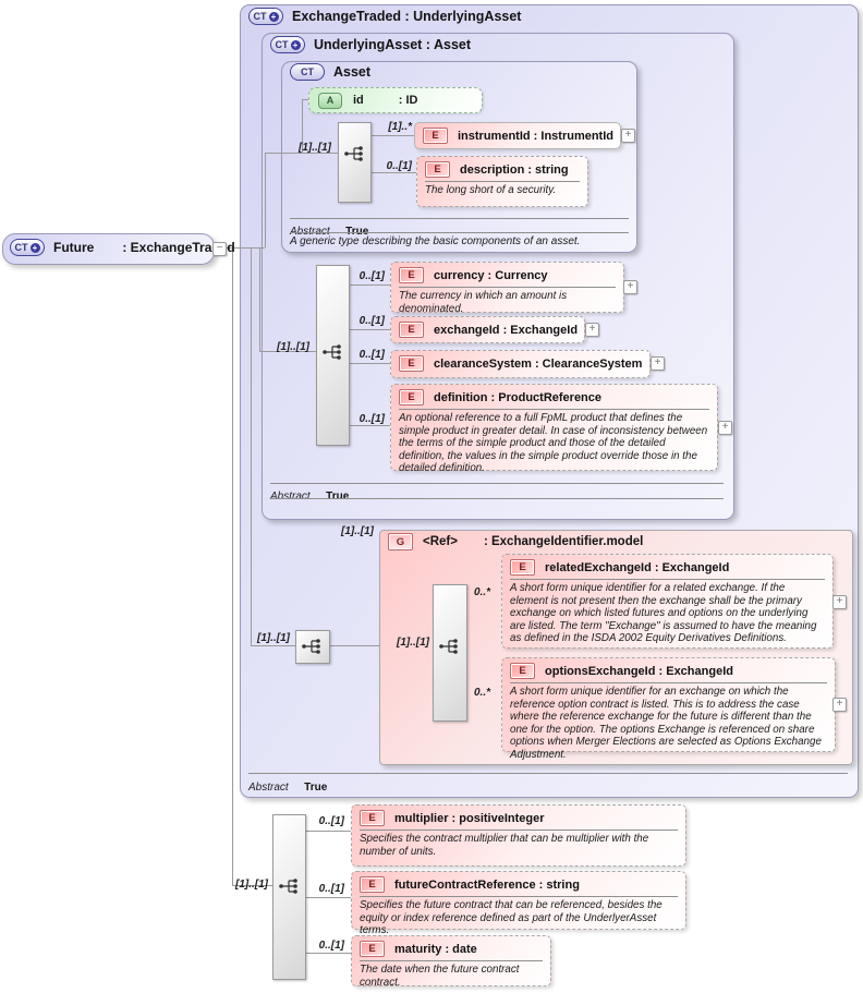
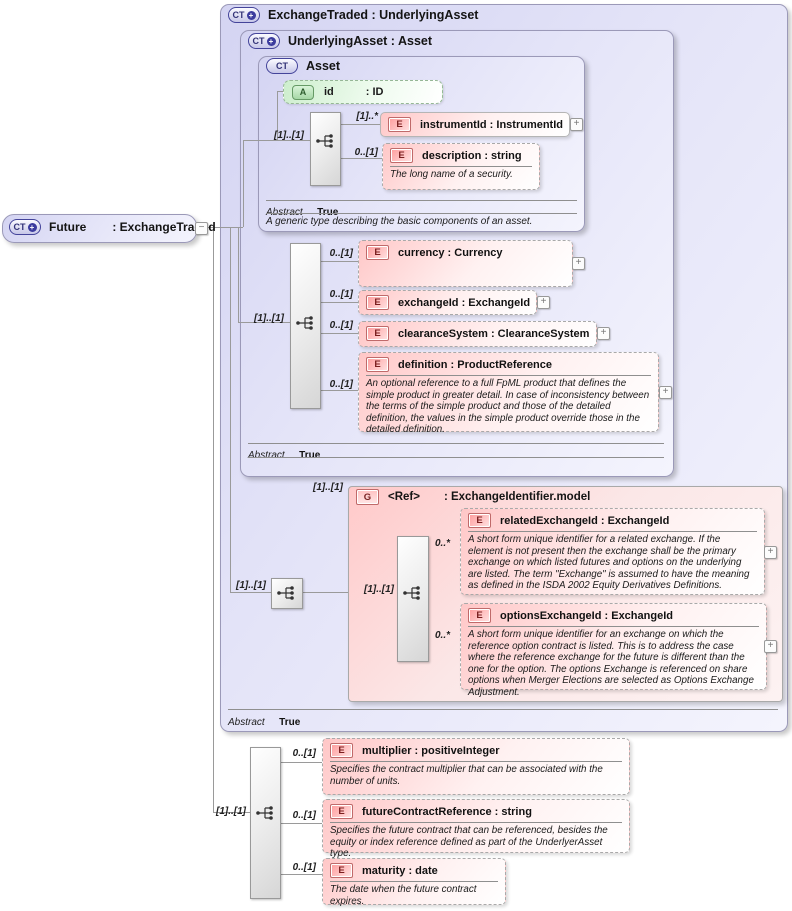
  CT
  +
  ExchangeTraded : UnderlyingAsset
  CT
  +
  UnderlyingAsset : Asset
  CT
  Asset
  A generic type describing the basic components of an asset.
  Abstract True
  Abstract True
  A
  id
  : ID
  [1]..*
  E
  instrumentId : InstrumentId
  +
  0..[1]
  E
  description : string
- The long short of a security.
+ The long name of a security.
  [1]..[1]
  [1]..[1]
  [1]..[1]
  [1]..[1]
  0..[1]
  E
  currency : Currency
- The currency in which an amount is denominated.
  +
  0..[1]
  E
  exchangeId : ExchangeId
  +
  0..[1]
  E
  clearanceSystem : ClearanceSystem
  +
  0..[1]
  E
  definition : ProductReference
  An optional reference to a full FpML product that defines the simple product in greater detail. In case of inconsistency between the terms of the simple product and those of the detailed definition, the values in the simple product override those in the detailed definition.
  +
  [1]..[1]
  G
  <Ref>
  : ExchangeIdentifier.model
  [1]..[1]
  0..*
  E
  relatedExchangeId : ExchangeId
  A short form unique identifier for a related exchange. If the element is not present then the exchange shall be the primary exchange on which listed futures and options on the underlying are listed. The term "Exchange" is assumed to have the meaning as defined in the ISDA 2002 Equity Derivatives Definitions.
  +
  0..*
  E
  optionsExchangeId : ExchangeId
  A short form unique identifier for an exchange on which the reference option contract is listed. This is to address the case where the reference exchange for the future is different than the one for the option. The options Exchange is referenced on share options when Merger Elections are selected as Options Exchange Adjustment.
  +
  CT
  +
  Future
  : ExchangeTrad
  −
  0..[1]
  E
  multiplier : positiveInteger
- Specifies the contract multiplier that can be multiplier with the number of units.
+ Specifies the contract multiplier that can be associated with the number of units.
  0..[1]
  E
  futureContractReference : string
- Specifies the future contract that can be referenced, besides the equity or index reference defined as part of the UnderlyerAsset terms.
+ Specifies the future contract that can be referenced, besides the equity or index reference defined as part of the UnderlyerAsset type.
  0..[1]
  E
  maturity : date
- The date when the future contract contract.
+ The date when the future contract expires.
